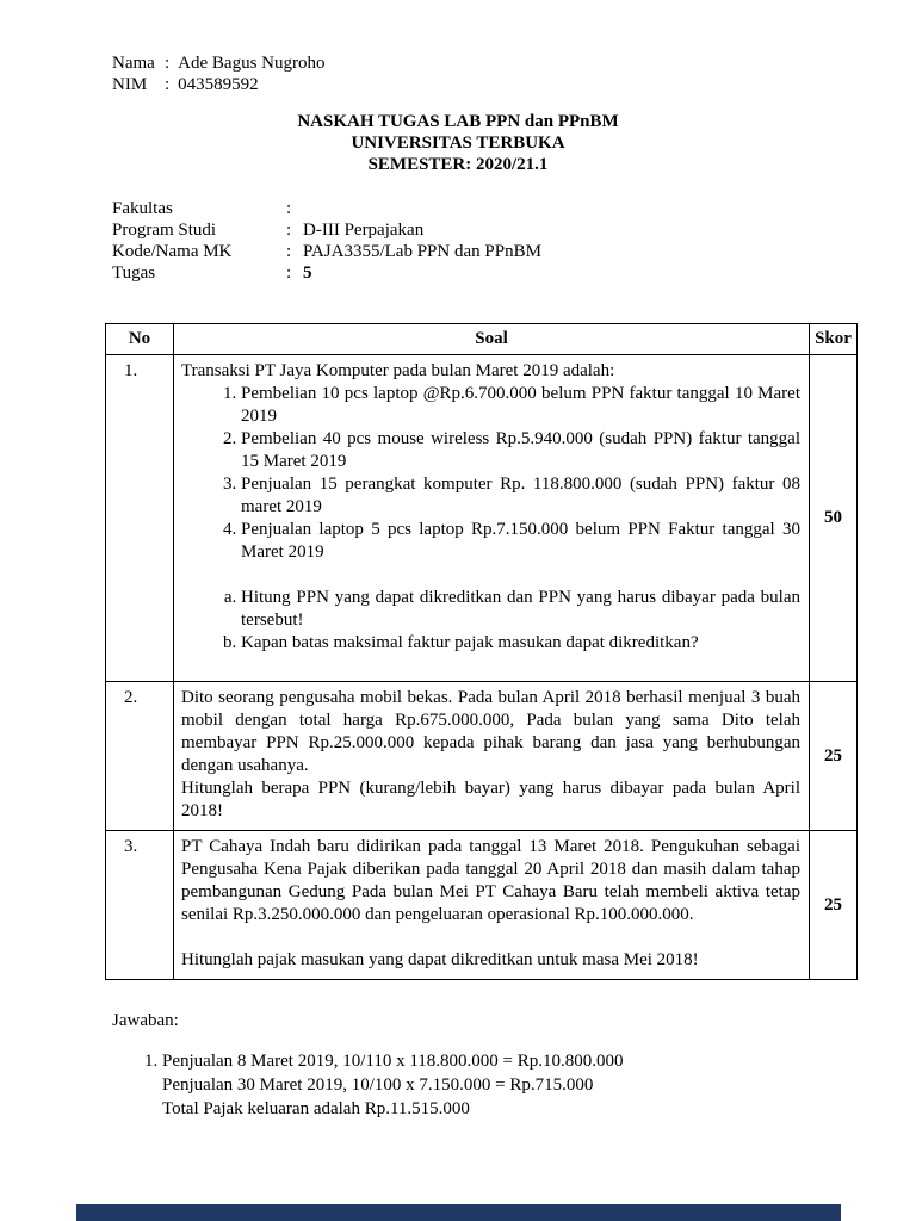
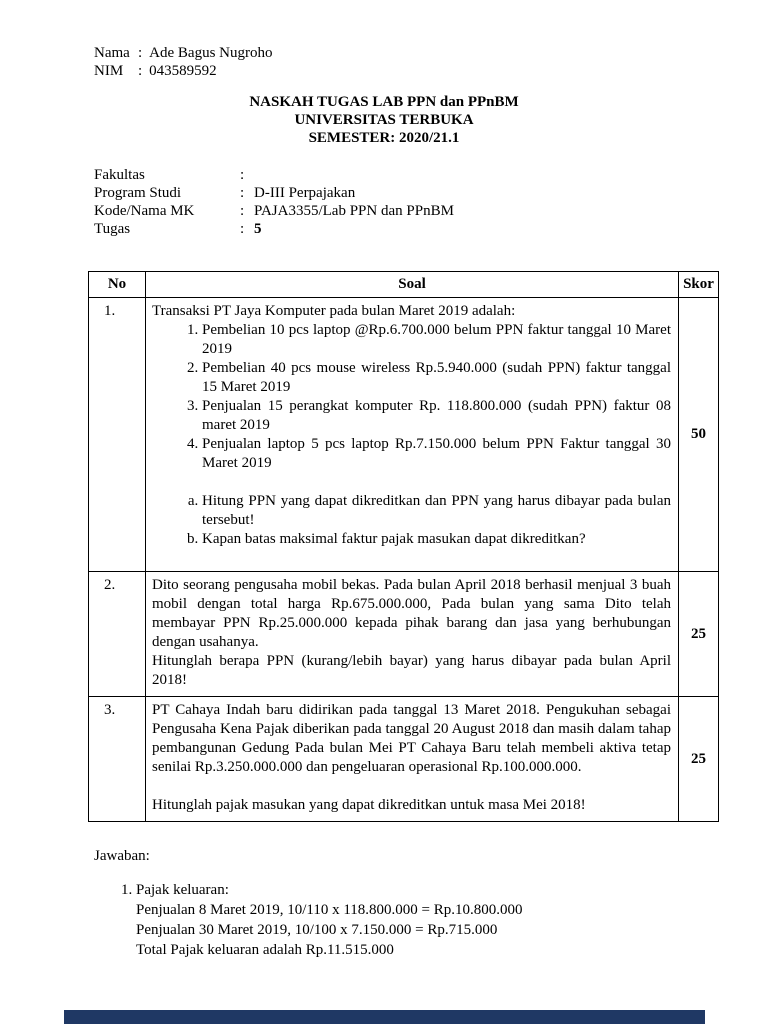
  Nama
  :
  Ade Bagus Nugroho
  NIM
  :
  043589592
  NASKAH TUGAS LAB PPN dan PPnBM
  UNIVERSITAS TERBUKA
  SEMESTER: 2020/21.1
  Fakultas
  :
  Program Studi
  :
  D-III Perpajakan
  Kode/Nama MK
  :
  PAJA3355/Lab PPN dan PPnBM
  Tugas
  :
  5
  No	Soal	Skor
  1.	Transaksi PT Jaya Komputer pada bulan Maret 2019 adalah: Pembelian 10 pcs laptop @Rp.6.700.000 belum PPN faktur tanggal 10 Maret 2019 Pembelian 40 pcs mouse wireless Rp.5.940.000 (sudah PPN) faktur tanggal 15 Maret 2019 Penjualan 15 perangkat komputer Rp. 118.800.000 (sudah PPN) faktur 08 maret 2019 Penjualan laptop 5 pcs laptop Rp.7.150.000 belum PPN Faktur tanggal 30 Maret 2019 Hitung PPN yang dapat dikreditkan dan PPN yang harus dibayar pada bulan tersebut! Kapan batas maksimal faktur pajak masukan dapat dikreditkan?	50
  2.	Dito seorang pengusaha mobil bekas. Pada bulan April 2018 berhasil menjual 3 buah mobil dengan total harga Rp.675.000.000, Pada bulan yang sama Dito telah membayar PPN Rp.25.000.000 kepada pihak barang dan jasa yang berhubungan dengan usahanya. Hitunglah berapa PPN (kurang/lebih bayar) yang harus dibayar pada bulan April 2018!	25
- 3.	PT Cahaya Indah baru didirikan pada tanggal 13 Maret 2018. Pengukuhan sebagai Pengusaha Kena Pajak diberikan pada tanggal 20 April 2018 dan masih dalam tahap pembangunan Gedung Pada bulan Mei PT Cahaya Baru telah membeli aktiva tetap senilai Rp.3.250.000.000 dan pengeluaran operasional Rp.100.000.000. Hitunglah pajak masukan yang dapat dikreditkan untuk masa Mei 2018!	25
+ 3.	PT Cahaya Indah baru didirikan pada tanggal 13 Maret 2018. Pengukuhan sebagai Pengusaha Kena Pajak diberikan pada tanggal 20 August 2018 dan masih dalam tahap pembangunan Gedung Pada bulan Mei PT Cahaya Baru telah membeli aktiva tetap senilai Rp.3.250.000.000 dan pengeluaran operasional Rp.100.000.000. Hitunglah pajak masukan yang dapat dikreditkan untuk masa Mei 2018!	25
  Jawaban:
+ Pajak keluaran:
  Penjualan 8 Maret 2019, 10/110 x 118.800.000 = Rp.10.800.000
  Penjualan 30 Maret 2019, 10/100 x 7.150.000 = Rp.715.000
  Total Pajak keluaran adalah Rp.11.515.000
